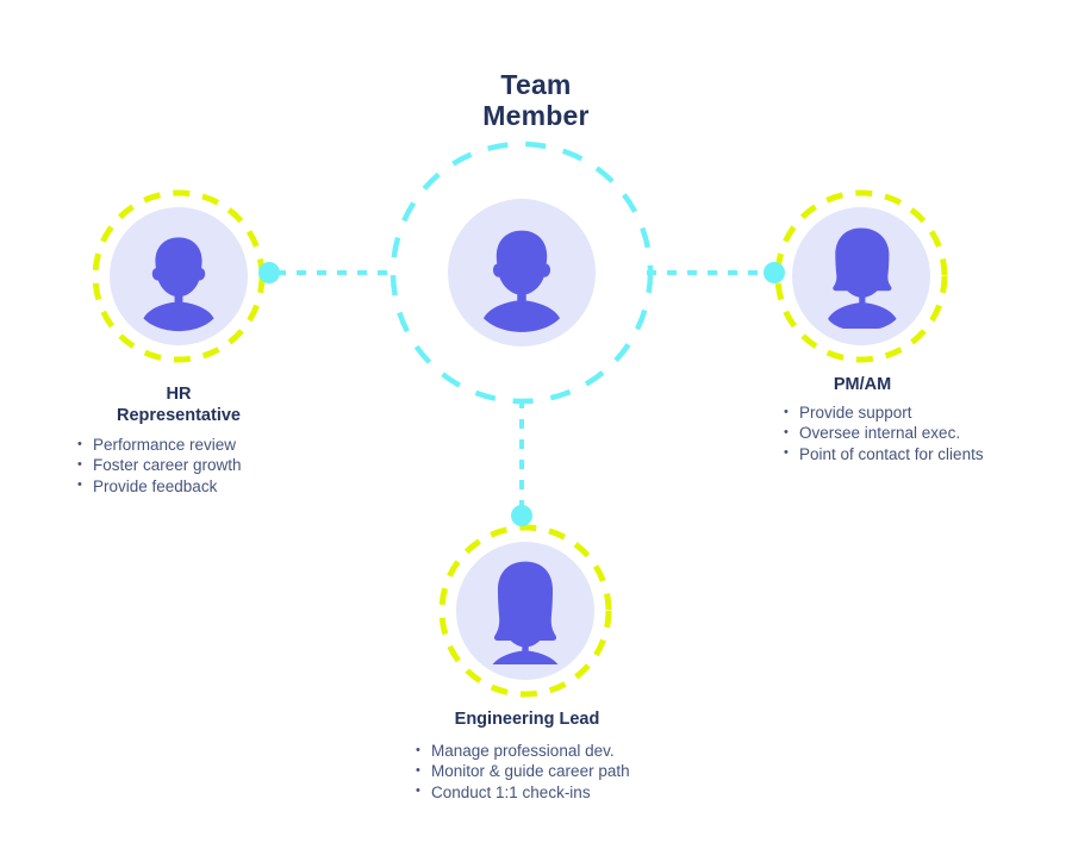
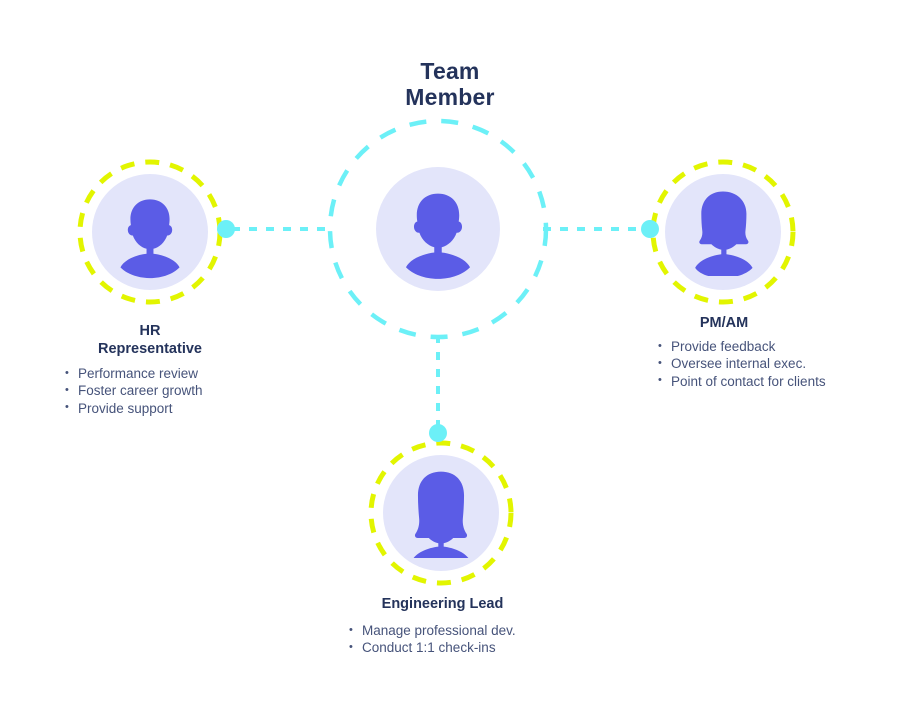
  Team
  Member
  HR
  Representative
  Performance review
  Foster career growth
- Provide feedback
+ Provide support
  PM/AM
- Provide support
+ Provide feedback
  Oversee internal exec.
  Point of contact for clients
  Engineering Lead
  Manage professional dev.
- Monitor & guide career path
  Conduct 1:1 check-ins
